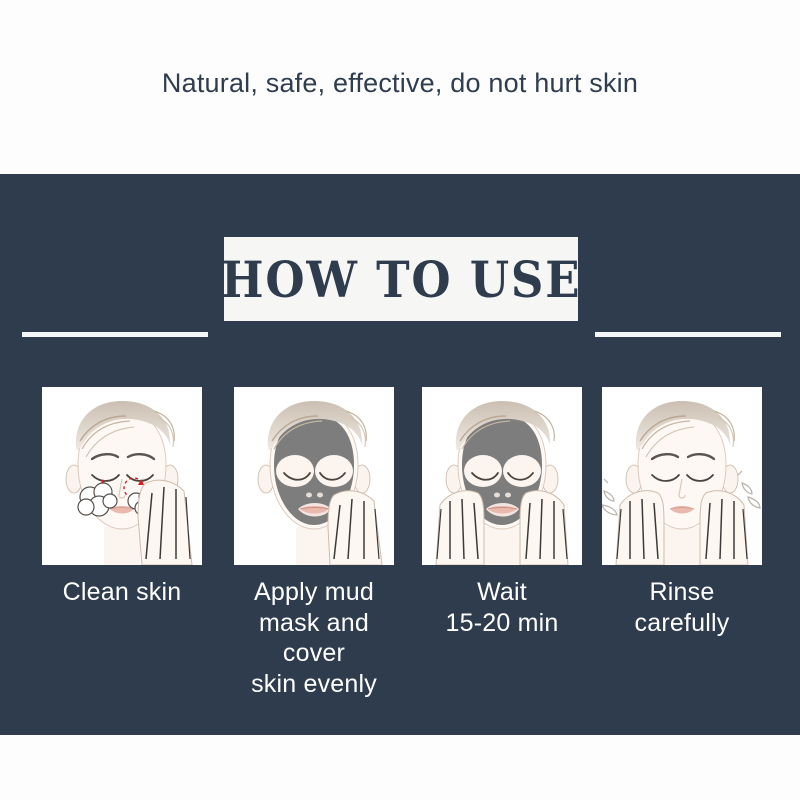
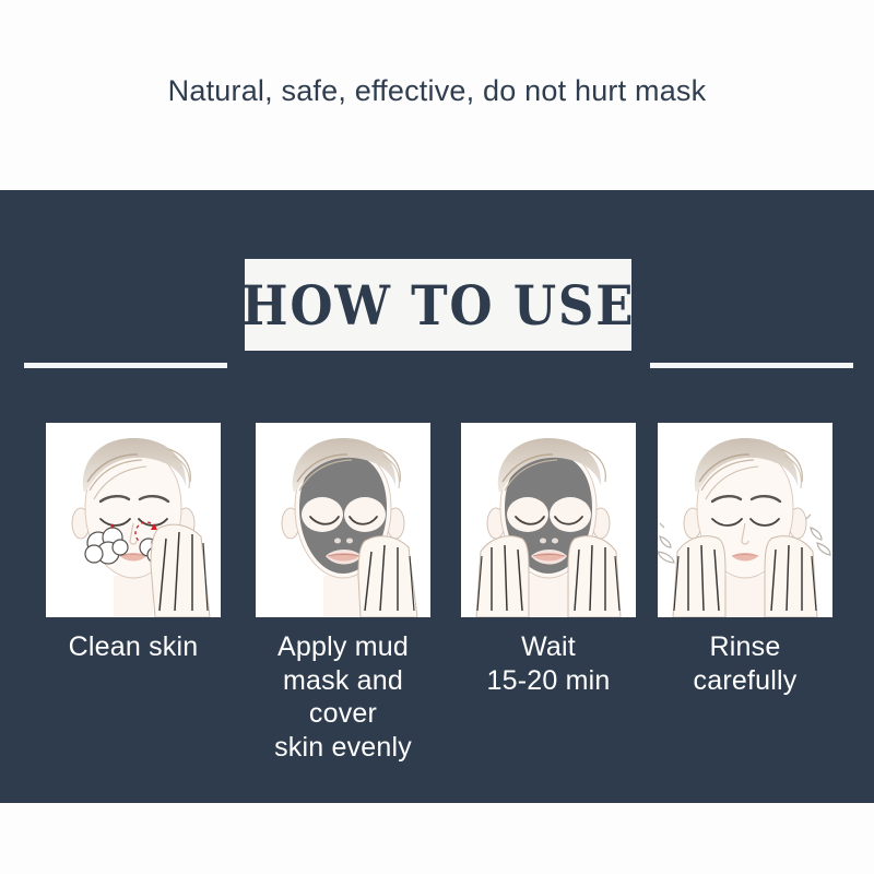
- Natural, safe, effective, do not hurt skin
+ Natural, safe, effective, do not hurt mask
  HOW TO USE
  Clean skin
  Apply mud
  mask and cover
  skin evenly
  Wait
  15-20 min
  Rinse carefully
